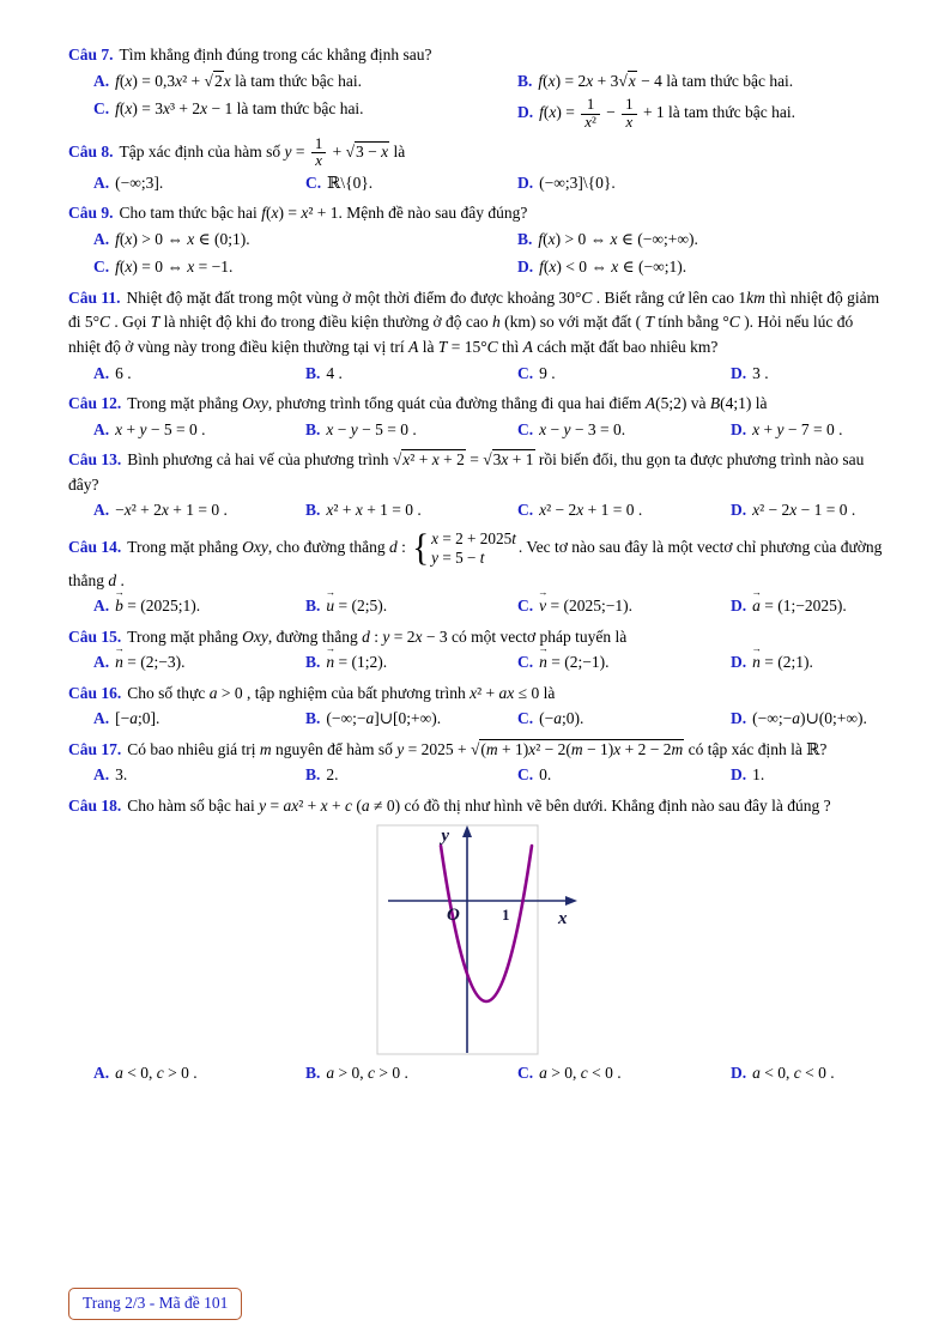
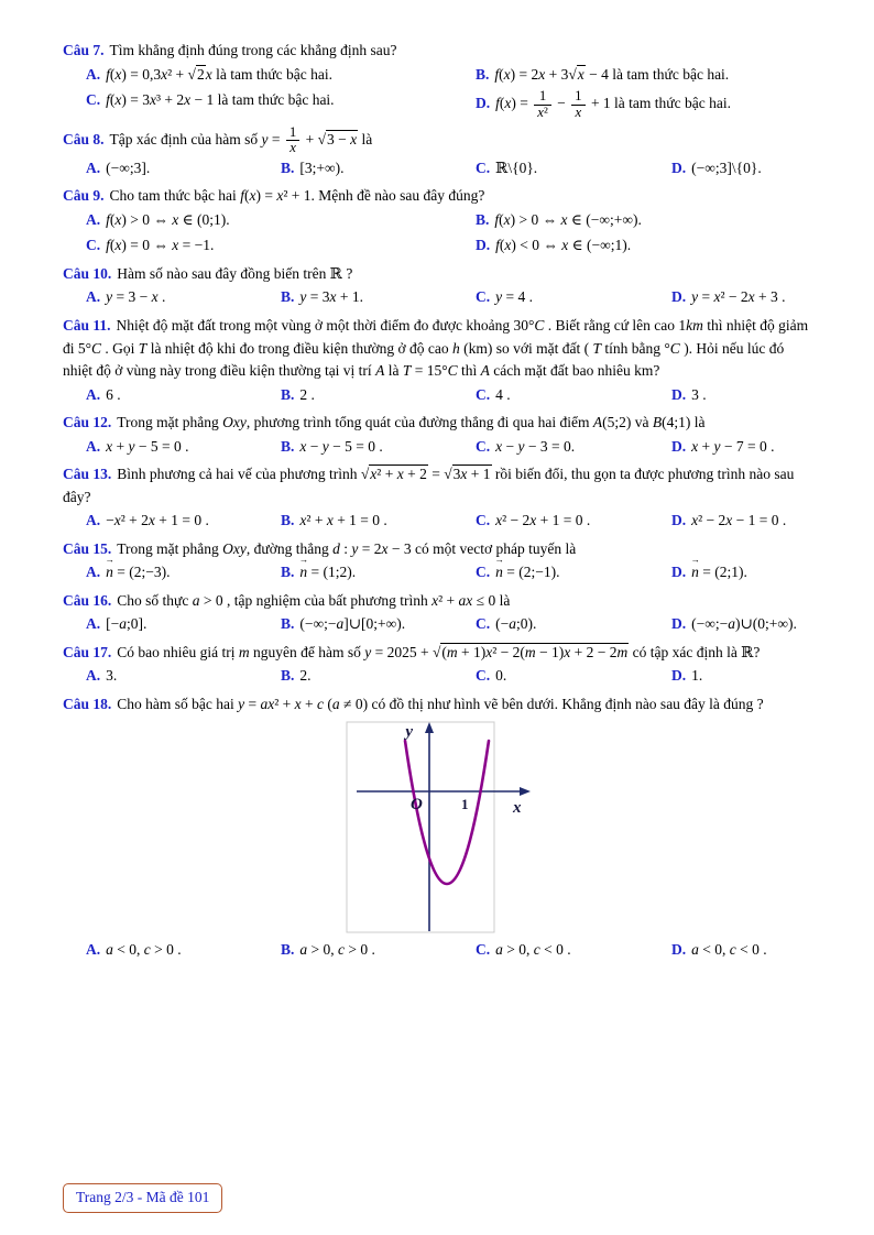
  Câu 7. Tìm khẳng định đúng trong các khẳng định sau?
  A. f(x) = 0,3x² + √2x là tam thức bậc hai.
  B. f(x) = 2x + 3√x − 4 là tam thức bậc hai.
  C. f(x) = 3x³ + 2x − 1 là tam thức bậc hai.
  D. f(x) =
  1
  x²
  −
  1
  x
  + 1 là tam thức bậc hai.
  Câu 8. Tập xác định của hàm số y =
  1
  x
  + √3 − x là
  A. (−∞;3].
+ B. [3;+∞).
  C. ℝ\{0}.
  D. (−∞;3]\{0}.
  Câu 9. Cho tam thức bậc hai f(x) = x² + 1. Mệnh đề nào sau đây đúng?
  A. f(x) > 0 ⇔ x ∈ (0;1).
  B. f(x) > 0 ⇔ x ∈ (−∞;+∞).
  C. f(x) = 0 ⇔ x = −1.
  D. f(x) < 0 ⇔ x ∈ (−∞;1).
+ Câu 10. Hàm số nào sau đây đồng biến trên ℝ ?
+ A. y = 3 − x .
+ B. y = 3x + 1.
+ C. y = 4 .
+ D. y = x² − 2x + 3 .
  Câu 11. Nhiệt độ mặt đất trong một vùng ở một thời điểm đo được khoảng 30°C . Biết rằng cứ lên cao 1km thì nhiệt độ giảm đi 5°C . Gọi T là nhiệt độ khi đo trong điều kiện thường ở độ cao h (km) so với mặt đất ( T tính bằng °C ). Hỏi nếu lúc đó nhiệt độ ở vùng này trong điều kiện thường tại vị trí A là T = 15°C thì A cách mặt đất bao nhiêu km?
  A. 6 .
- B. 4 .
+ B. 2 .
- C. 9 .
+ C. 4 .
  D. 3 .
  Câu 12. Trong mặt phẳng Oxy, phương trình tổng quát của đường thẳng đi qua hai điểm A(5;2) và B(4;1) là
  A. x + y − 5 = 0 .
  B. x − y − 5 = 0 .
  C. x − y − 3 = 0.
  D. x + y − 7 = 0 .
  Câu 13. Bình phương cả hai vế của phương trình √x² + x + 2 = √3x + 1 rồi biến đổi, thu gọn ta được phương trình nào sau đây?
  A. −x² + 2x + 1 = 0 .
  B. x² + x + 1 = 0 .
  C. x² − 2x + 1 = 0 .
  D. x² − 2x − 1 = 0 .
- Câu 14. Trong mặt phẳng Oxy, cho đường thẳng d :
- {
- x = 2 + 2025t
- y = 5 − t
- . Vec tơ nào sau đây là một vectơ chỉ phương của đường thẳng d .
- A. b = (2025;1).
- B. u = (2;5).
- C. v = (2025;−1).
- D. a = (1;−2025).
  Câu 15. Trong mặt phẳng Oxy, đường thẳng d : y = 2x − 3 có một vectơ pháp tuyến là
  A. n = (2;−3).
  B. n = (1;2).
  C. n = (2;−1).
  D. n = (2;1).
  Câu 16. Cho số thực a > 0 , tập nghiệm của bất phương trình x² + ax ≤ 0 là
  A. [−a;0].
  B. (−∞;−a]∪[0;+∞).
  C. (−a;0).
  D. (−∞;−a)∪(0;+∞).
  Câu 17. Có bao nhiêu giá trị m nguyên để hàm số y = 2025 + √(m + 1)x² − 2(m − 1)x + 2 − 2m có tập xác định là ℝ?
  A. 3.
  B. 2.
  C. 0.
  D. 1.
  Câu 18. Cho hàm số bậc hai y = ax² + x + c (a ≠ 0) có đồ thị như hình vẽ bên dưới. Khẳng định nào sau đây là đúng ?
  y
  x
  O
  1
  A. a < 0, c > 0 .
  B. a > 0, c > 0 .
  C. a > 0, c < 0 .
  D. a < 0, c < 0 .
  Trang 2/3 - Mã đề 101
